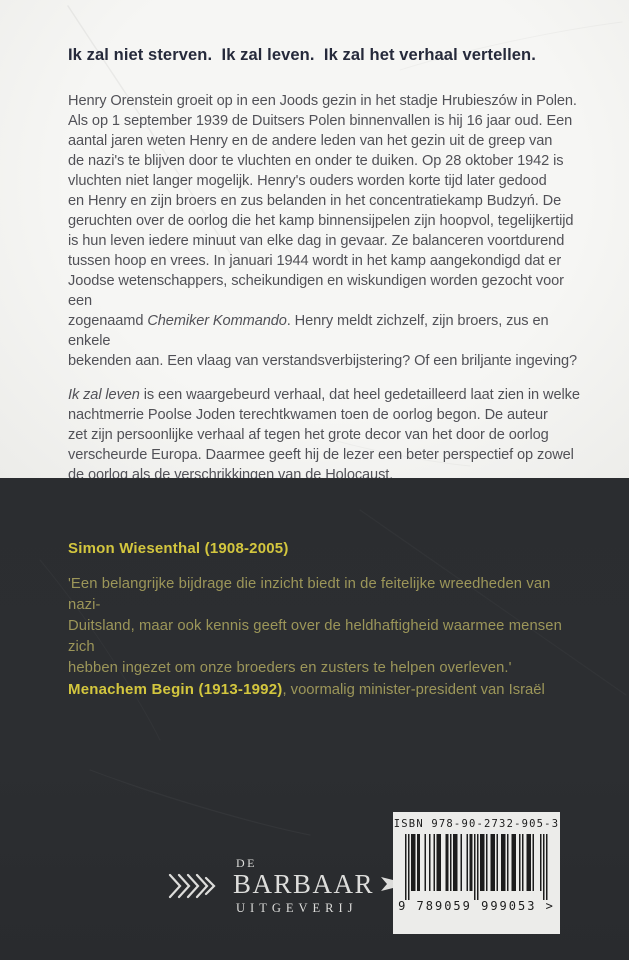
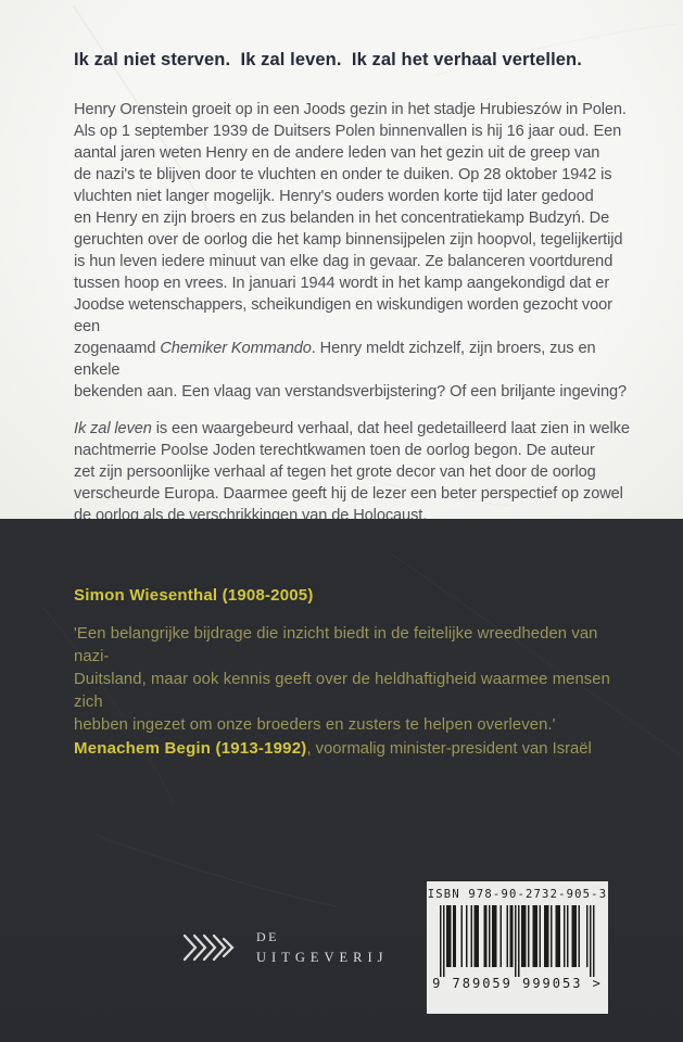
  Ik zal niet sterven. Ik zal leven. Ik zal het verhaal vertellen.
  Henry Orenstein groeit op in een Joods gezin in het stadje Hrubieszów in Polen.
  Als op 1 september 1939 de Duitsers Polen binnenvallen is hij 16 jaar oud. Een
  aantal jaren weten Henry en de andere leden van het gezin uit de greep van
  de nazi's te blijven door te vluchten en onder te duiken. Op 28 oktober 1942 is
  vluchten niet langer mogelijk. Henry's ouders worden korte tijd later gedood
  en Henry en zijn broers en zus belanden in het concentratiekamp Budzyń. De
  geruchten over de oorlog die het kamp binnensijpelen zijn hoopvol, tegelijkertijd
  is hun leven iedere minuut van elke dag in gevaar. Ze balanceren voortdurend
  tussen hoop en vrees. In januari 1944 wordt in het kamp aangekondigd dat er
  Joodse wetenschappers, scheikundigen en wiskundigen worden gezocht voor een
  zogenaamd Chemiker Kommando. Henry meldt zichzelf, zijn broers, zus en enkele
  bekenden aan. Een vlaag van verstandsverbijstering? Of een briljante ingeving?
  Ik zal leven is een waargebeurd verhaal, dat heel gedetailleerd laat zien in welke
  nachtmerrie Poolse Joden terechtkwamen toen de oorlog begon. De auteur
  zet zijn persoonlijke verhaal af tegen het grote decor van het door de oorlog
  verscheurde Europa. Daarmee geeft hij de lezer een beter perspectief op zowel
  de oorlog als de verschrikkingen van de Holocaust.
  Simon Wiesenthal (1908-2005)
  'Een belangrijke bijdrage die inzicht biedt in de feitelijke wreedheden van nazi-
  Duitsland, maar ook kennis geeft over de heldhaftigheid waarmee mensen zich
  hebben ingezet om onze broeders en zusters te helpen overleven.'
  Menachem Begin (1913-1992), voormalig minister-president van Israël
  DE
- BARBAAR
  UITGEVERIJ
  ISBN 978-90-2732-905-3
  9 789059 999053 >
